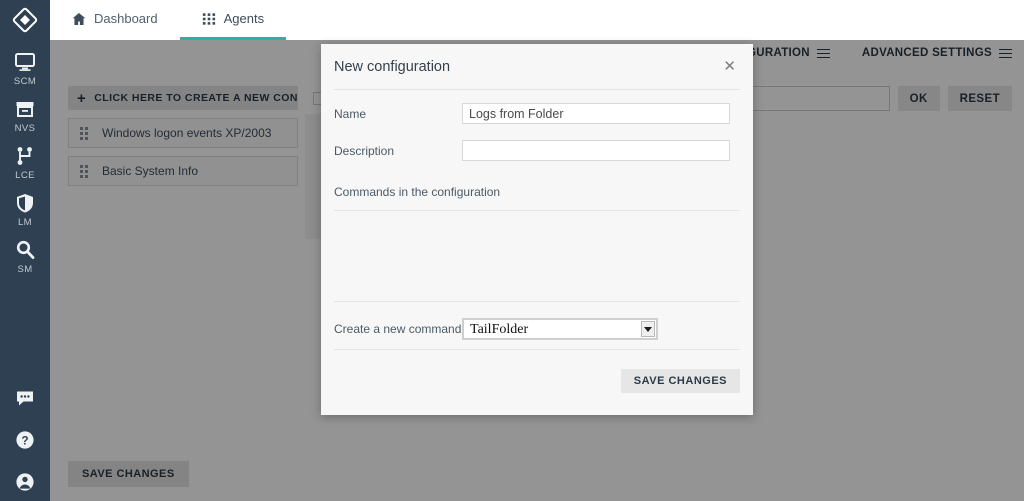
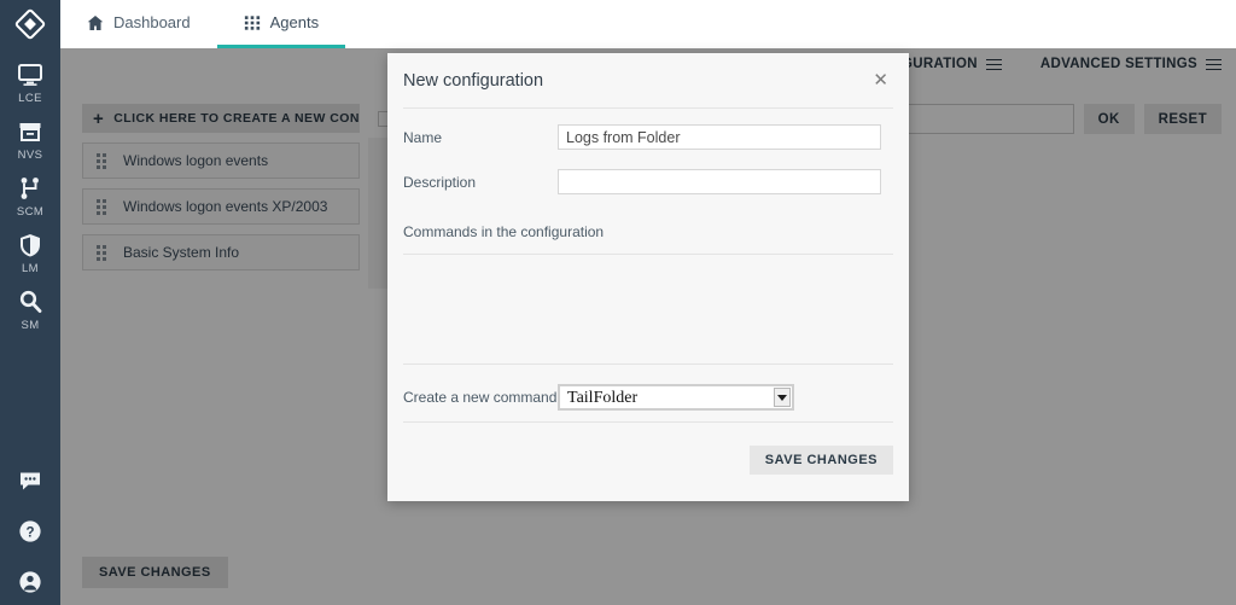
- SCM
+ LCE
  NVS
- LCE
+ SCM
  LM
  SM
  ?
  Dashboard
  Agents
  ADVANCED SETTINGS
  OK
  RESET
  +
  CLICK HERE TO CREATE A NEW CON
+ Windows logon events
  Windows logon events XP/2003
  Basic System Info
  SAVE CHANGES
  New configuration
  ✕
  Name
  Logs from Folder
  Description
  Commands in the configuration
  Create a new command
  TailFolder
  SAVE CHANGES
